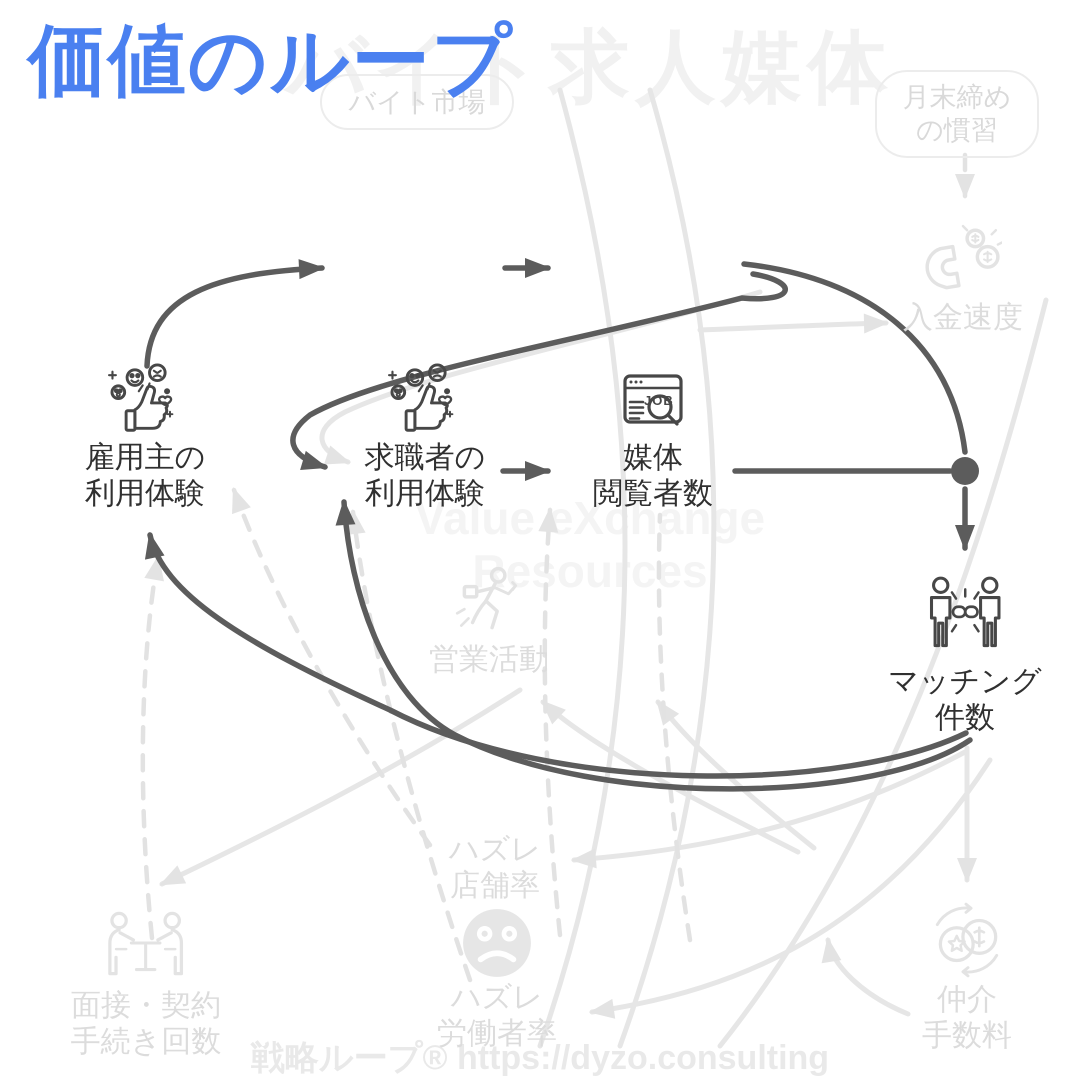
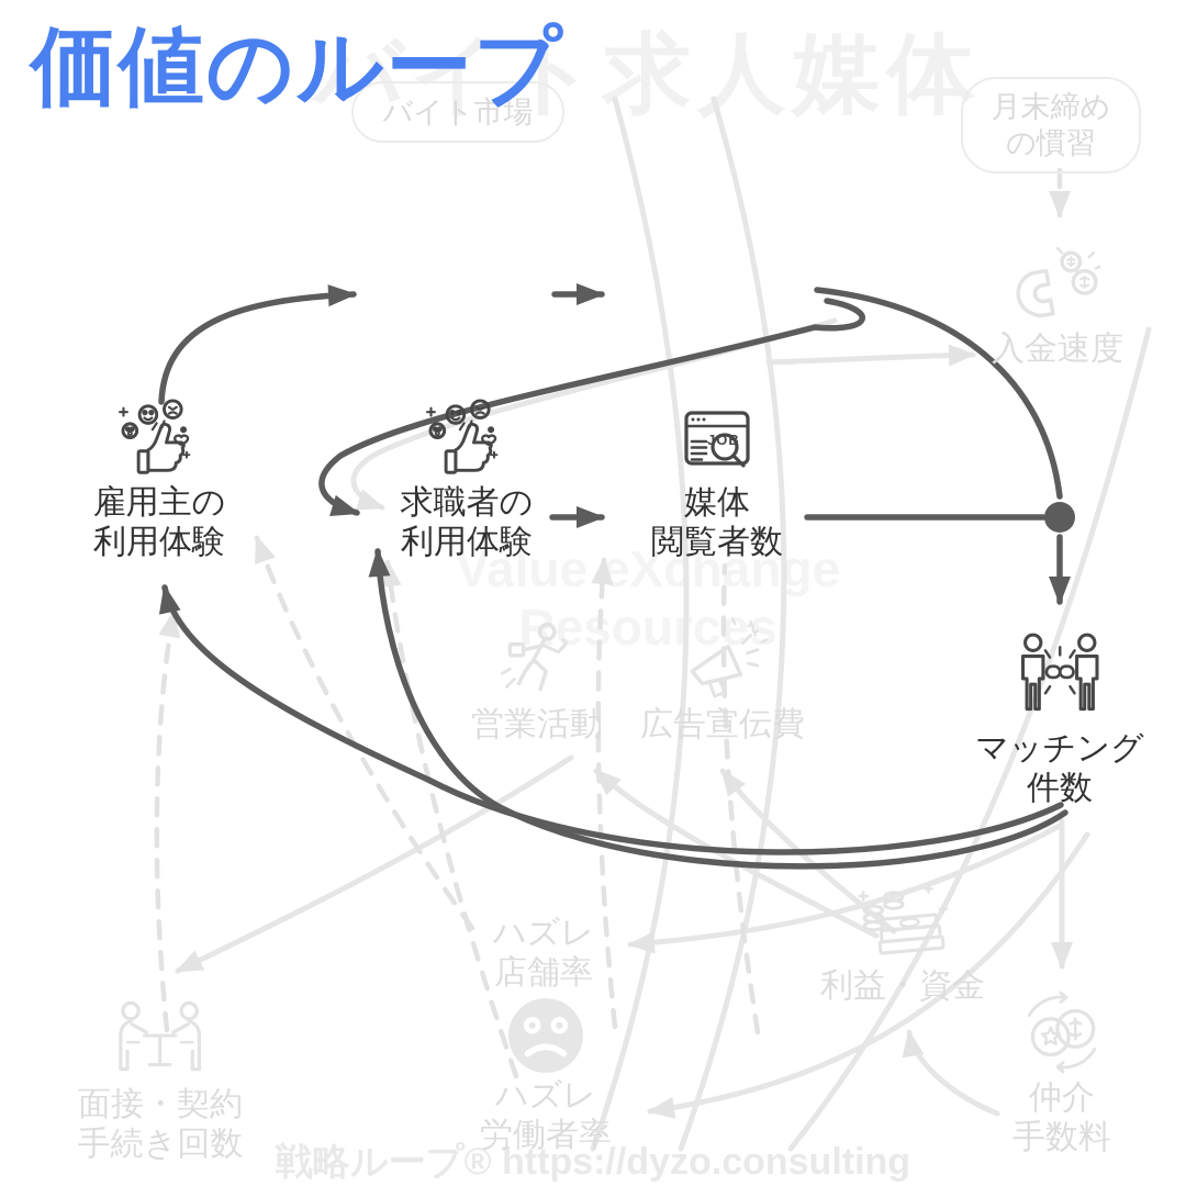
  バイト求人媒体
  Value eXchange
  Resources
  戦略ループ® https://dyzo.consulting
  価値のループ
  バイト市場
  月末締め
  の慣習
  雇用主の
  利用体験
  求職者の
  利用体験
  媒体
  閲覧者数
  マッチング
  件数
  入金速度
  営業活動
+ 広告宣伝費
+ 利益・資金
  仲介
  手数料
  面接・契約
  手続き回数
  ハズレ
  店舗率
  ハズレ
  労働者率
